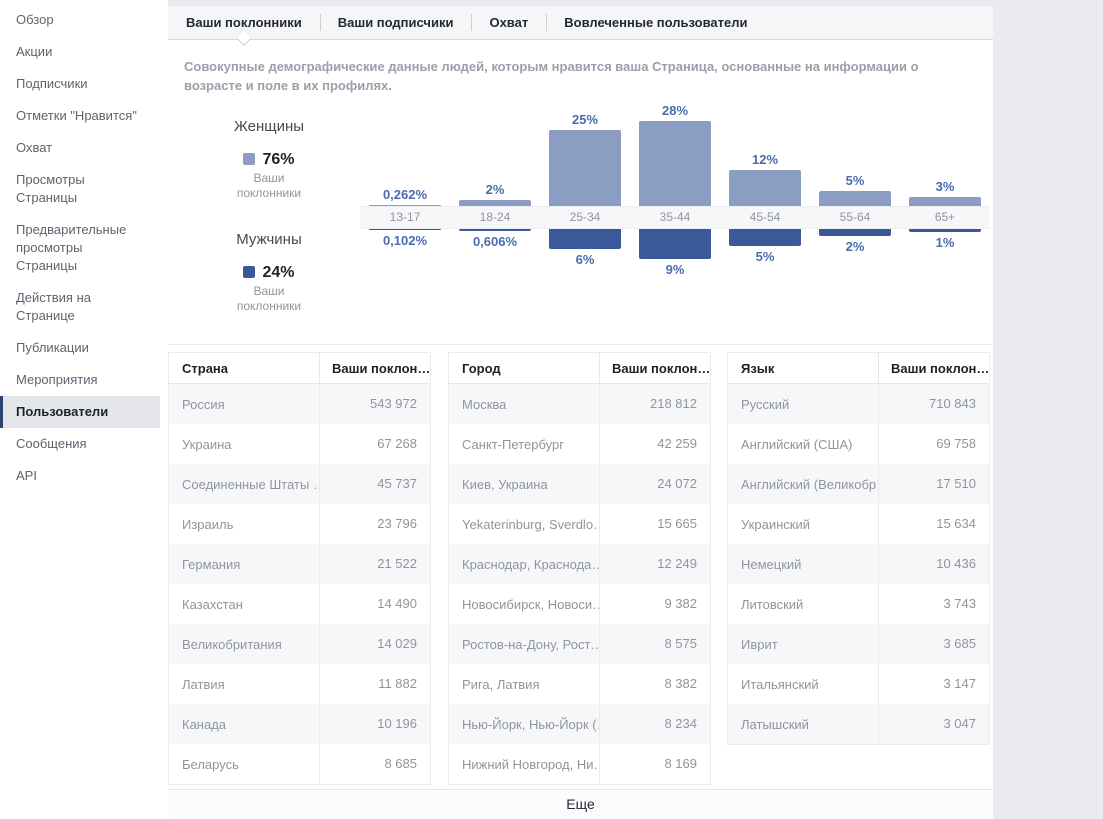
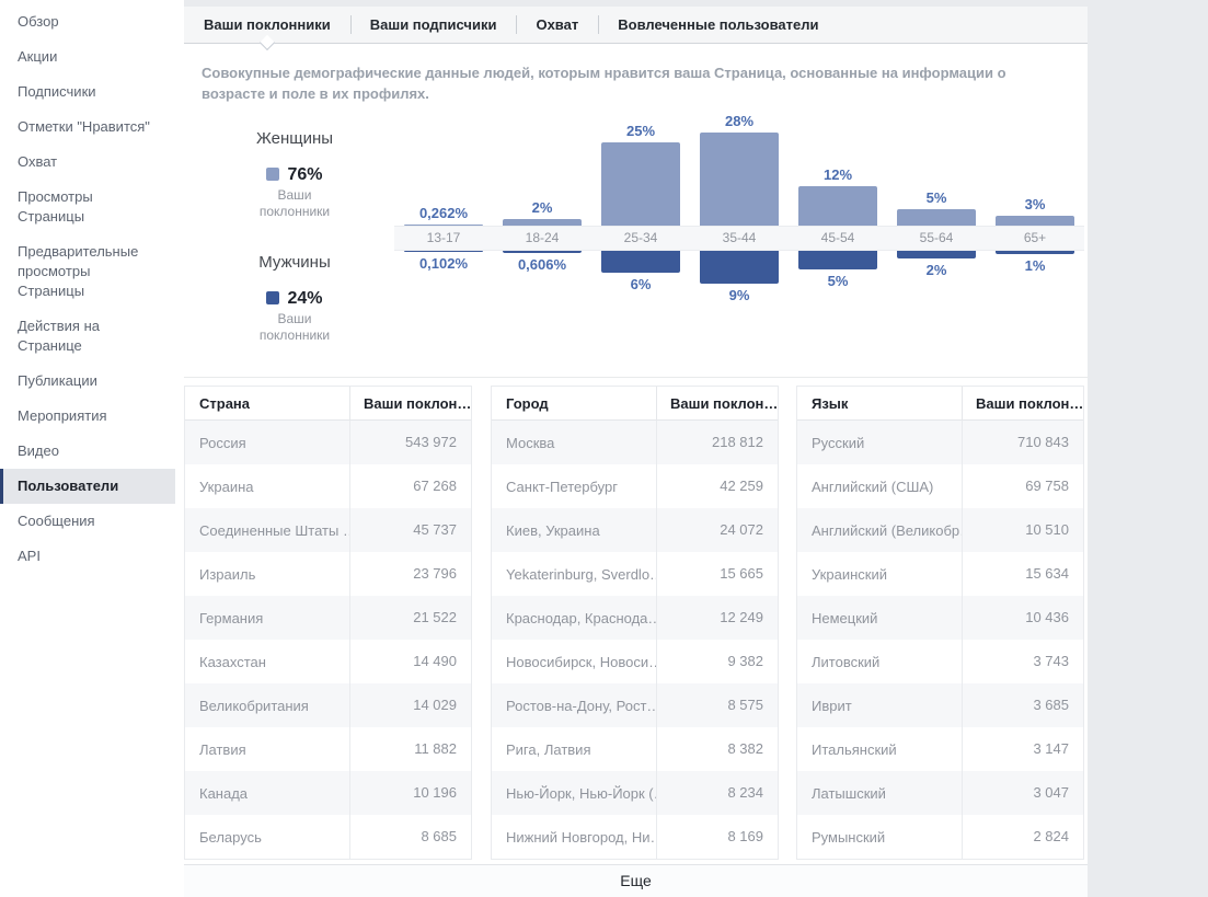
  Обзор
  Акции
  Подписчики
  Отметки "Нравится"
  Охват
  Просмотры
  Страницы
  Предварительные
  просмотры
  Страницы
  Действия на
  Странице
  Публикации
  Мероприятия
+ Видео
  Пользователи
  Сообщения
  API
  Ваши поклонники
  Ваши подписчики
  Охват
  Вовлеченные пользователи
  Совокупные демографические данные людей, которым нравится ваша Страница, основанные на информации о возрасте и поле в их профилях.
  Женщины
  76%
  Ваши поклонники
  Мужчины
  24%
  Ваши поклонники
  0,262%
  13-17
  0,102%
  2%
  18-24
  0,606%
  25%
  25-34
  6%
  28%
  35-44
  9%
  12%
  45-54
  5%
  5%
  55-64
  2%
  3%
  65+
  1%
  Страна
  Ваши поклон…
  Россия
  543 972
  Украина
  67 268
  Соединенные Штаты
  45 737
  Израиль
  23 796
  Германия
  21 522
  Казахстан
  14 490
  Великобритания
  14 029
  Латвия
  11 882
  Канада
  10 196
  Беларусь
  8 685
  Город
  Ваши поклон…
  Москва
  218 812
  Санкт-Петербург
  42 259
  Киев, Украина
  24 072
  Yekaterinburg, Sverdlo
  15 665
  Краснодар, Краснода…
  12 249
  Новосибирск, Новоси…
  9 382
  Ростов-на-Дону, Рост…
  8 575
  Рига, Латвия
  8 382
  Нью-Йорк, Нью-Йорк (
  8 234
  Нижний Новгород, Ни
  8 169
  Язык
  Ваши поклон…
  Русский
  710 843
  Английский (США)
  69 758
  Английский (Великобр
- 17 510
+ 10 510
  Украинский
  15 634
  Немецкий
  10 436
  Литовский
  3 743
  Иврит
  3 685
  Итальянский
  3 147
  Латышский
  3 047
+ Румынский
+ 2 824
  Еще
